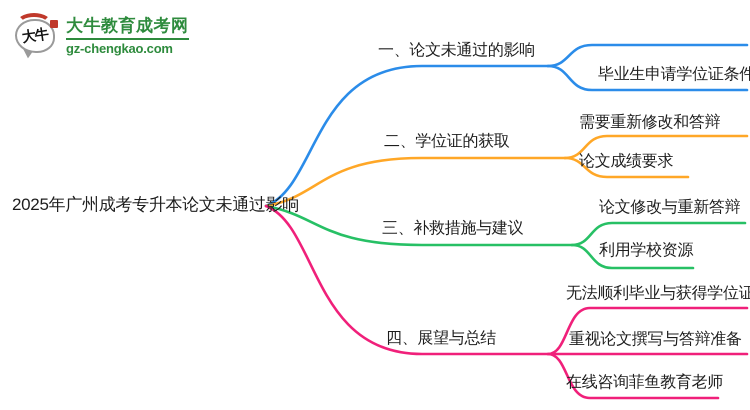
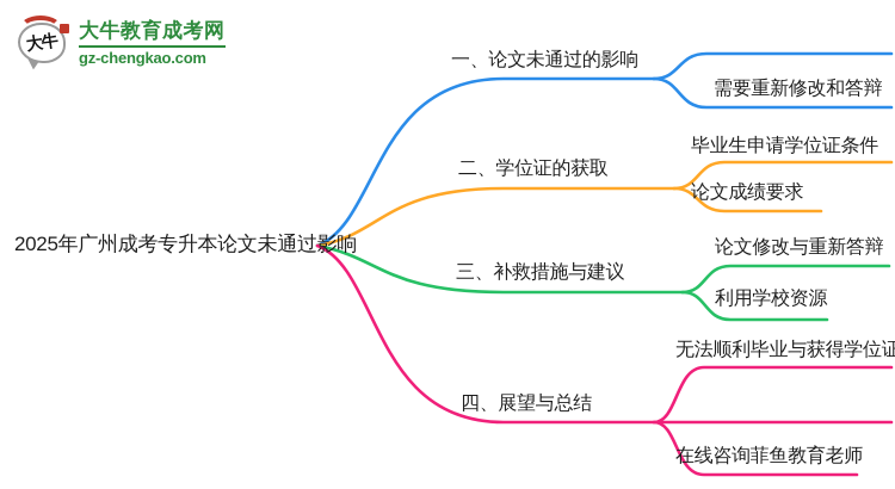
  大牛教育成考网
  gz-chengkao.com
  2025年广州成考专升本论文未通过影响
  一、论文未通过的影响
- 毕业生申请学位证条件
+ 需要重新修改和答辩
  二、学位证的获取
- 需要重新修改和答辩
+ 毕业生申请学位证条件
  论文成绩要求
  三、补救措施与建议
  论文修改与重新答辩
  利用学校资源
  四、展望与总结
  无法顺利毕业与获得学位证
- 重视论文撰写与答辩准备
  在线咨询菲鱼教育老师
